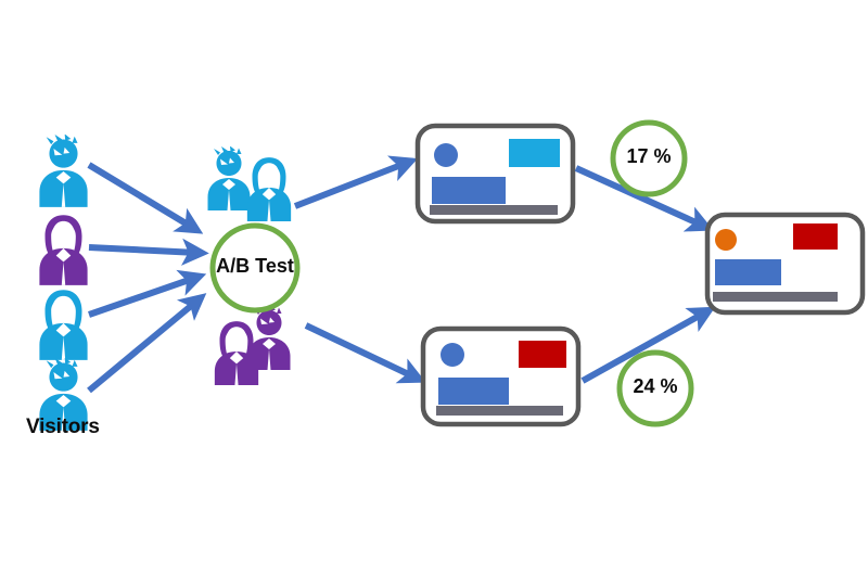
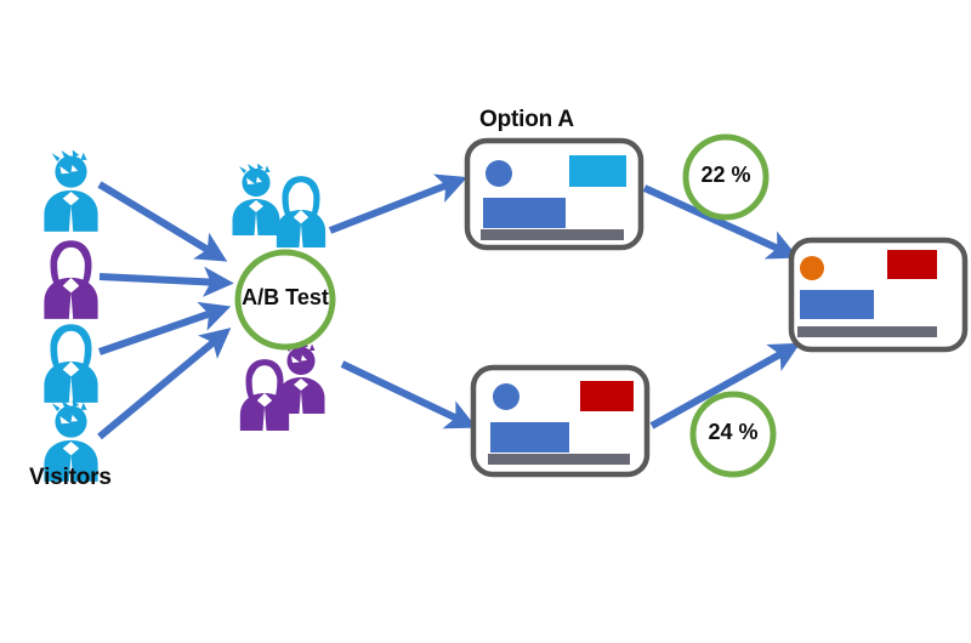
  Visitors
+ Option A
  A/B Test
- 17 %
+ 22 %
  24 %
